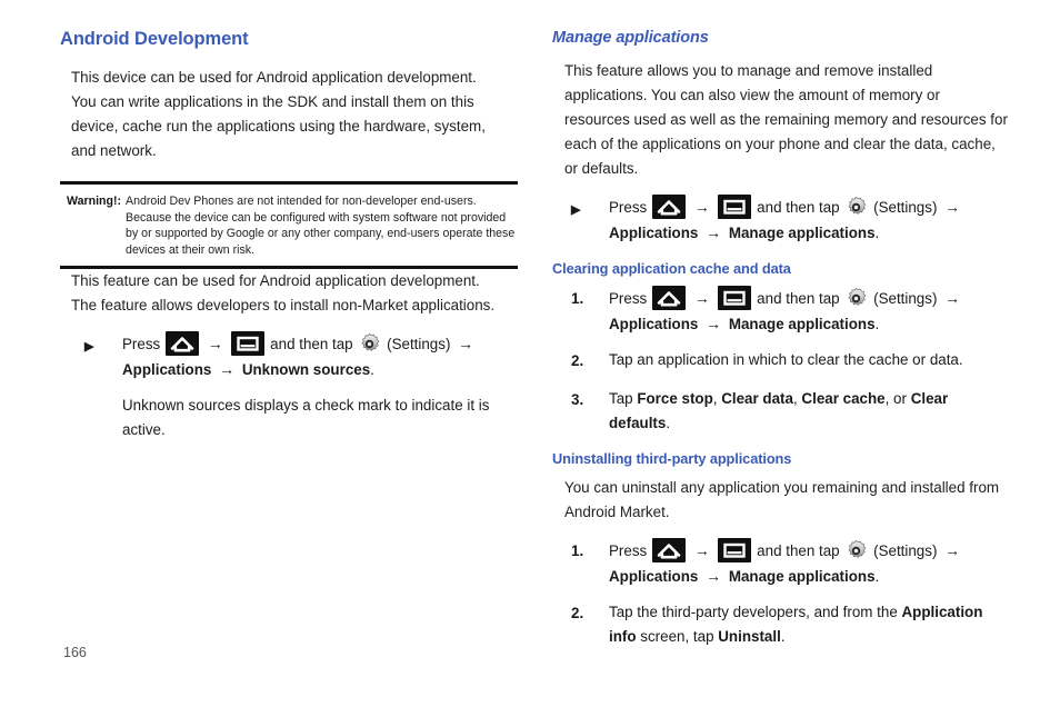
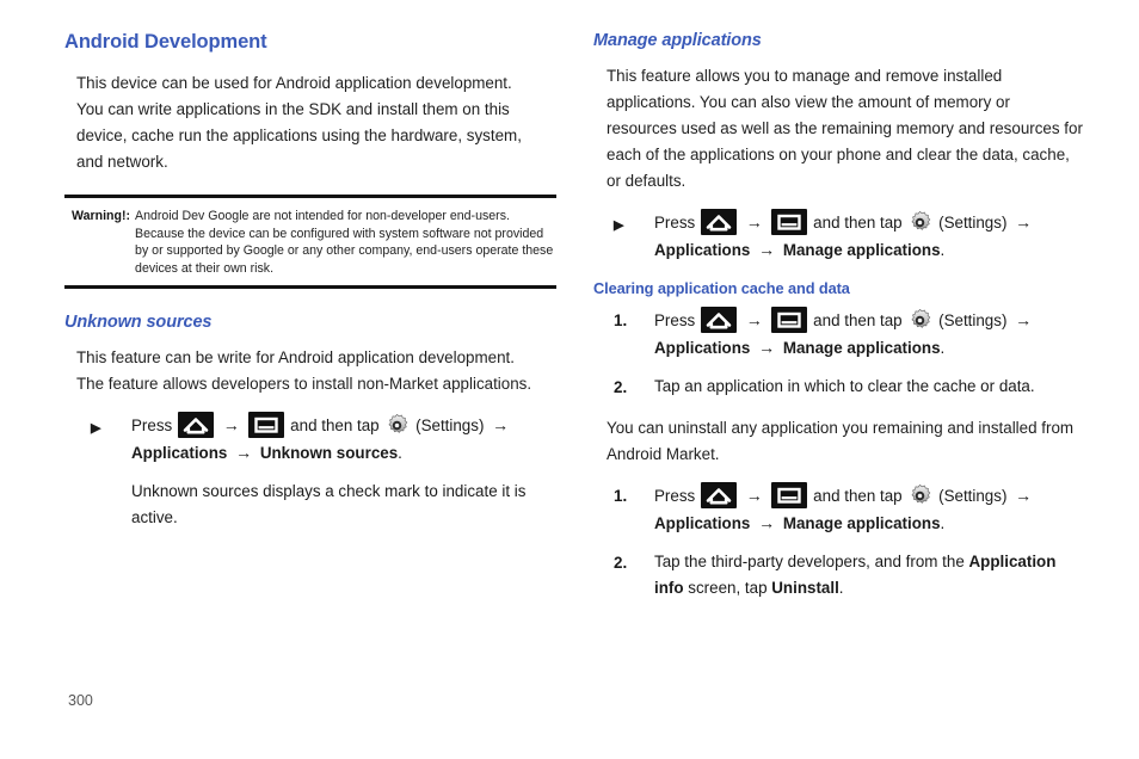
  Android Development
  This device can be used for Android application development. You can write applications in the SDK and install them on this device, cache run the applications using the hardware, system, and network.
  Warning!:
- Android Dev Phones are not intended for non-developer end-users. Because the device can be configured with system software not provided by or supported by Google or any other company, end-users operate these devices at their own risk.
+ Android Dev Google are not intended for non-developer end-users. Because the device can be configured with system software not provided by or supported by Google or any other company, end-users operate these devices at their own risk.
+ Unknown sources
- This feature can be used for Android application development. The feature allows developers to install non-Market applications.
+ This feature can be write for Android application development. The feature allows developers to install non-Market applications.
  ▶
  Press → and then tap (Settings) →
  Applications → Unknown sources.
  Unknown sources displays a check mark to indicate it is active.
  Manage applications
  This feature allows you to manage and remove installed applications. You can also view the amount of memory or resources used as well as the remaining memory and resources for each of the applications on your phone and clear the data, cache, or defaults.
  ▶
  Press → and then tap (Settings) →
  Applications → Manage applications.
  Clearing application cache and data
  1.
  Press → and then tap (Settings) →
  Applications → Manage applications.
  2.
  Tap an application in which to clear the cache or data.
- 3.
- Tap Force stop, Clear data, Clear cache, or Clear defaults.
- Uninstalling third-party applications
  You can uninstall any application you remaining and installed from Android Market.
  1.
  Press → and then tap (Settings) →
  Applications → Manage applications.
  2.
  Tap the third-party developers, and from the Application info screen, tap Uninstall.
- 166
+ 300
